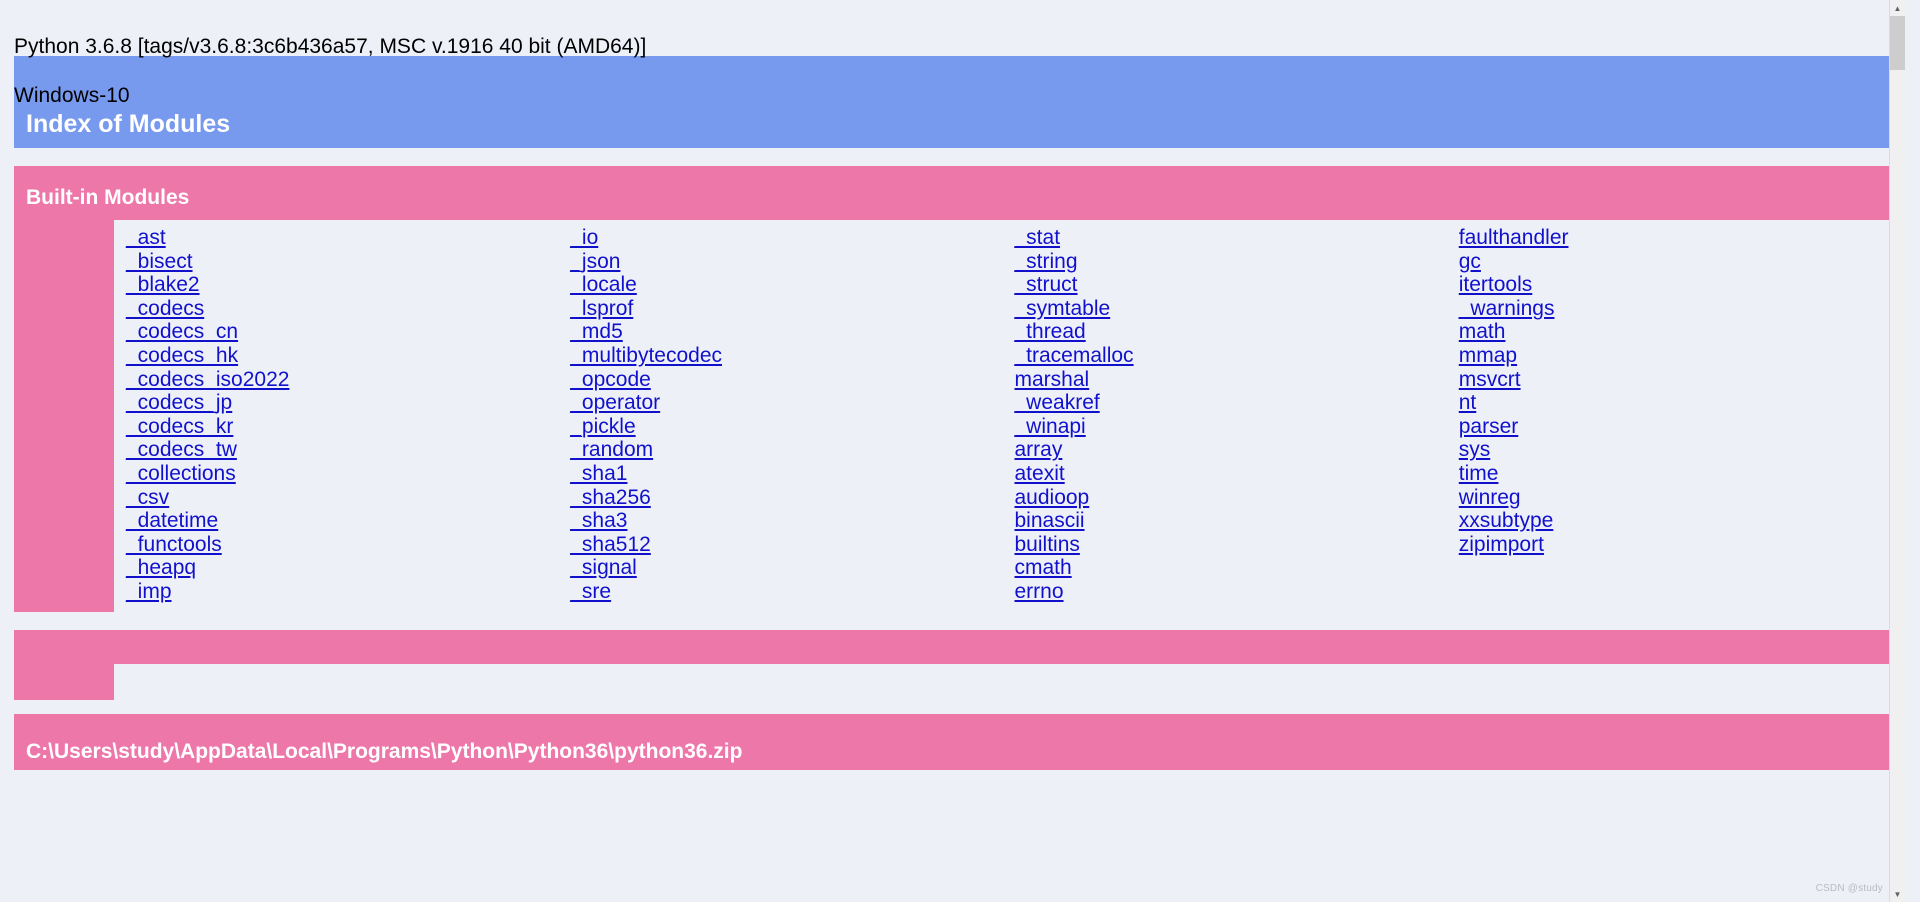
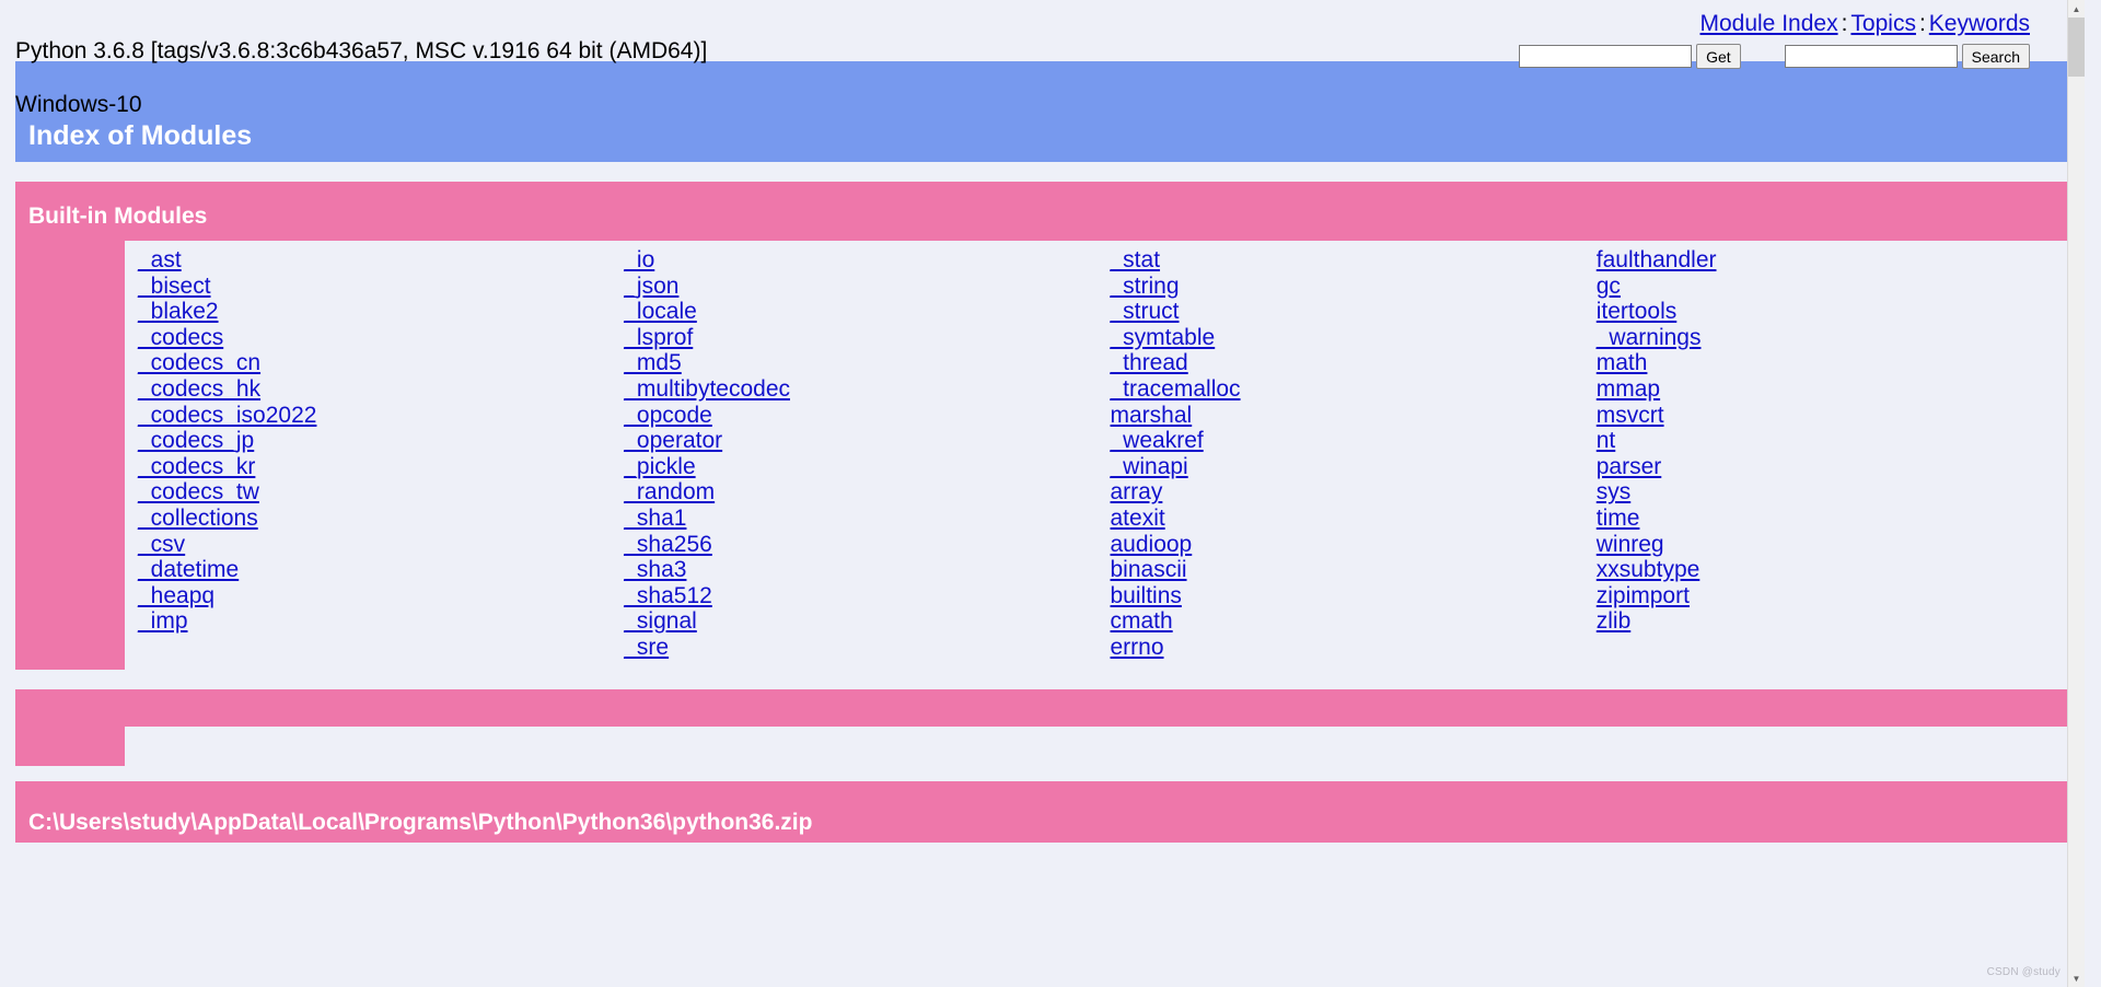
- Python 3.6.8 [tags/v3.6.8:3c6b436a57, MSC v.1916 40 bit (AMD64)]
+ Python 3.6.8 [tags/v3.6.8:3c6b436a57, MSC v.1916 64 bit (AMD64)]
  Windows-10
+ Module Index : Topics : Keywords
+ Get
+ Search
  Index of Modules
  Built-in Modules
  _ast
  _bisect
  _blake2
  _codecs
  _codecs_cn
  _codecs_hk
  _codecs_iso2022
  _codecs_jp
  _codecs_kr
  _codecs_tw
  _collections
  _csv
  _datetime
- _functools
  _heapq
  _imp
  _io
  _json
  _locale
  _lsprof
  _md5
  _multibytecodec
  _opcode
  _operator
  _pickle
  _random
  _sha1
  _sha256
  _sha3
  _sha512
  _signal
  _sre
  _stat
  _string
  _struct
  _symtable
  _thread
  _tracemalloc
  marshal
  _weakref
  _winapi
  array
  atexit
  audioop
  binascii
  builtins
  cmath
  errno
  faulthandler
  gc
  itertools
  _warnings
  math
  mmap
  msvcrt
  nt
  parser
  sys
  time
  winreg
  xxsubtype
  zipimport
+ zlib
  C:\Users\study\AppData\Local\Programs\Python\Python36\python36.zip
  ▲
  ▼
  CSDN @study
